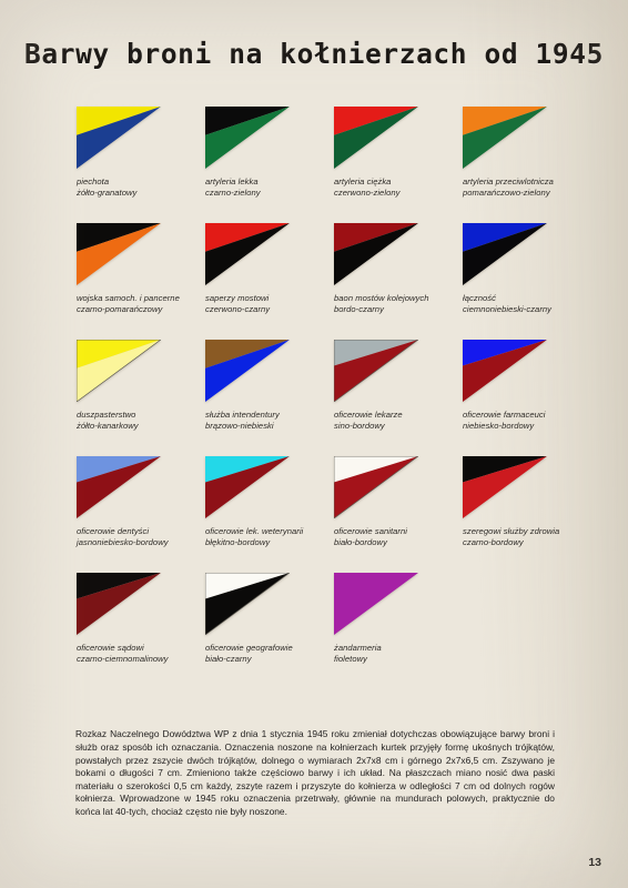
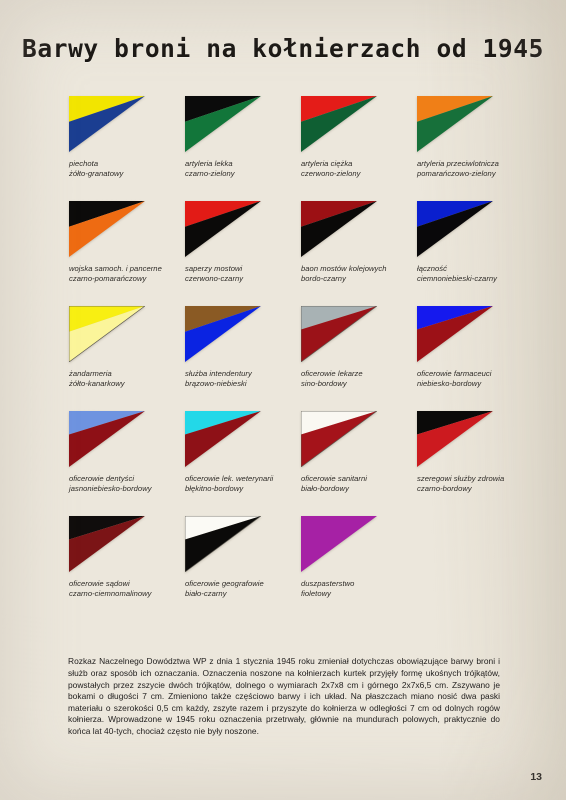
  Barwy broni na kołnierzach od 1945
  piechota
  żółto-granatowy
  artyleria lekka
  czarno-zielony
  artyleria ciężka
  czerwono-zielony
  artyleria przeciwlotnicza
  pomarańczowo-zielony
  wojska samoch. i pancerne
  czarno-pomarańczowy
  saperzy mostowi
  czerwono-czarny
  baon mostów kolejowych
  bordo-czarny
  łączność
  ciemnoniebieski-czarny
- duszpasterstwo
+ żandarmeria
  żółto-kanarkowy
  służba intendentury
  brązowo-niebieski
  oficerowie lekarze
  sino-bordowy
  oficerowie farmaceuci
  niebiesko-bordowy
  oficerowie dentyści
  jasnoniebiesko-bordowy
  oficerowie lek. weterynarii
  błękitno-bordowy
  oficerowie sanitarni
  biało-bordowy
  szeregowi służby zdrowia
  czarno-bordowy
  oficerowie sądowi
  czarno-ciemnomalinowy
  oficerowie geografowie
  biało-czarny
- żandarmeria
+ duszpasterstwo
  fioletowy
  Rozkaz Naczelnego Dowództwa WP z dnia 1 stycznia 1945 roku zmieniał dotychczas obowiązujące barwy broni i służb oraz sposób ich oznaczania. Oznaczenia noszone na kołnierzach kurtek przyjęły formę ukośnych trójkątów, powstałych przez zszycie dwóch trójkątów, dolnego o wymiarach 2x7x8 cm i górnego 2x7x6,5 cm. Zszywano je bokami o długości 7 cm. Zmieniono także częściowo barwy i ich układ. Na płaszczach miano nosić dwa paski materiału o szerokości 0,5 cm każdy, zszyte razem i przyszyte do kołnierza w odległości 7 cm od dolnych rogów kołnierza. Wprowadzone w 1945 roku oznaczenia przetrwały, głównie na mundurach polowych, praktycznie do końca lat 40-tych, chociaż często nie były noszone.
  13
